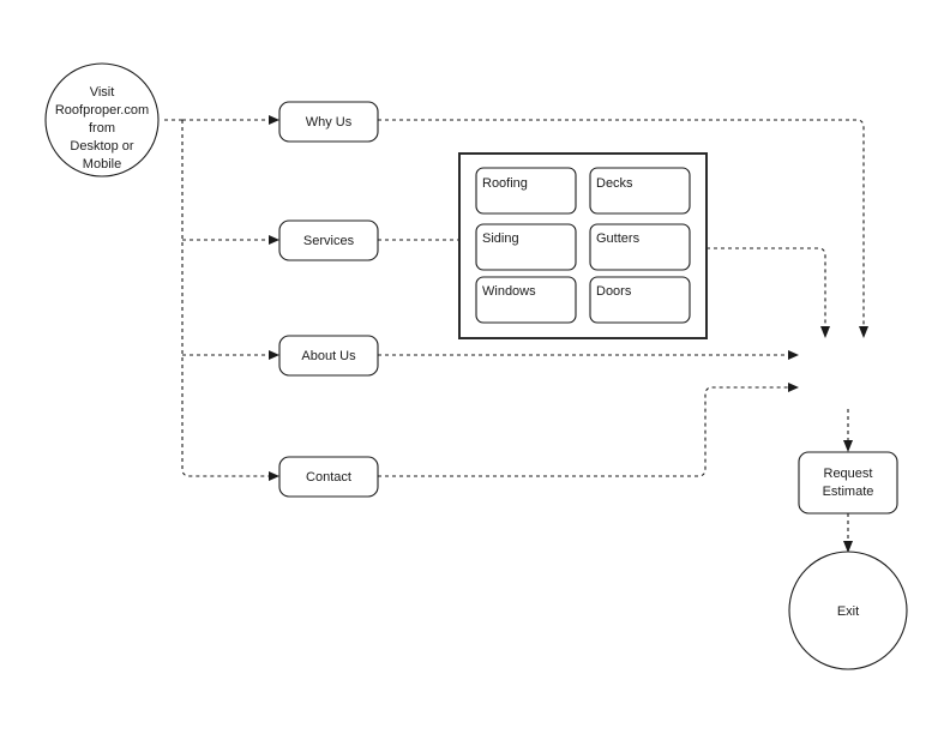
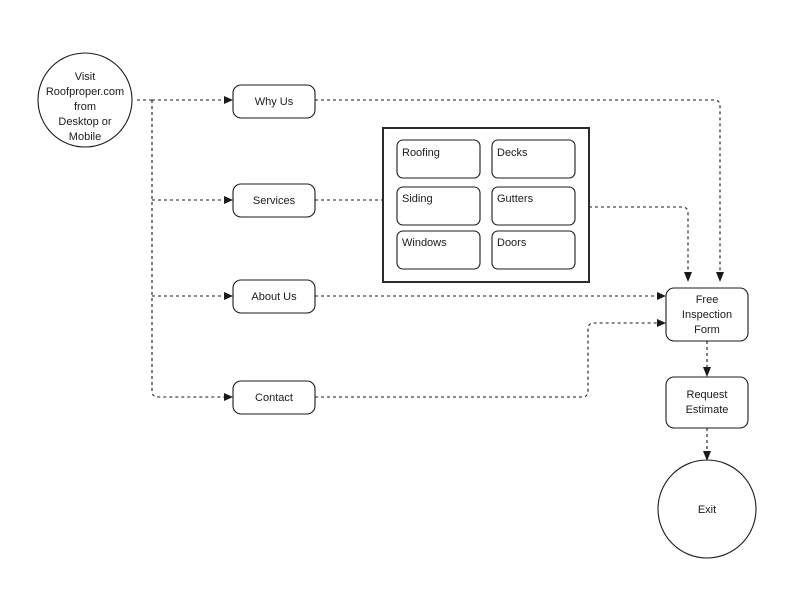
  Visit
  Roofproper.com
  from
  Desktop or
  Mobile
  Why Us
  Services
  About Us
  Contact
  Roofing
  Decks
  Siding
  Gutters
  Windows
  Doors
+ Free
+ Inspection
+ Form
  Request
  Estimate
  Exit
